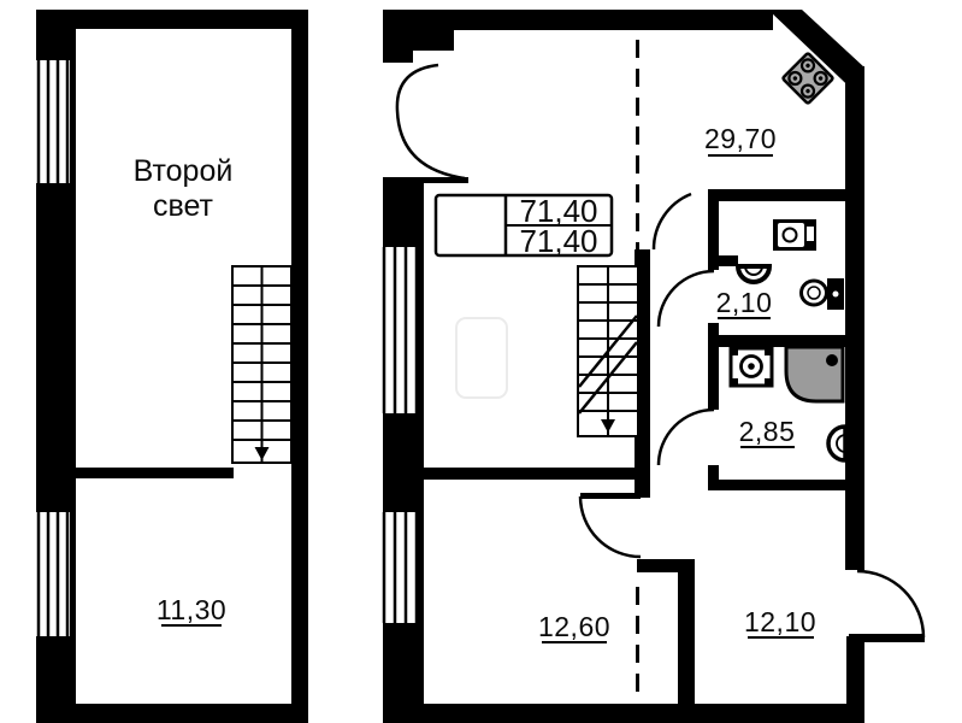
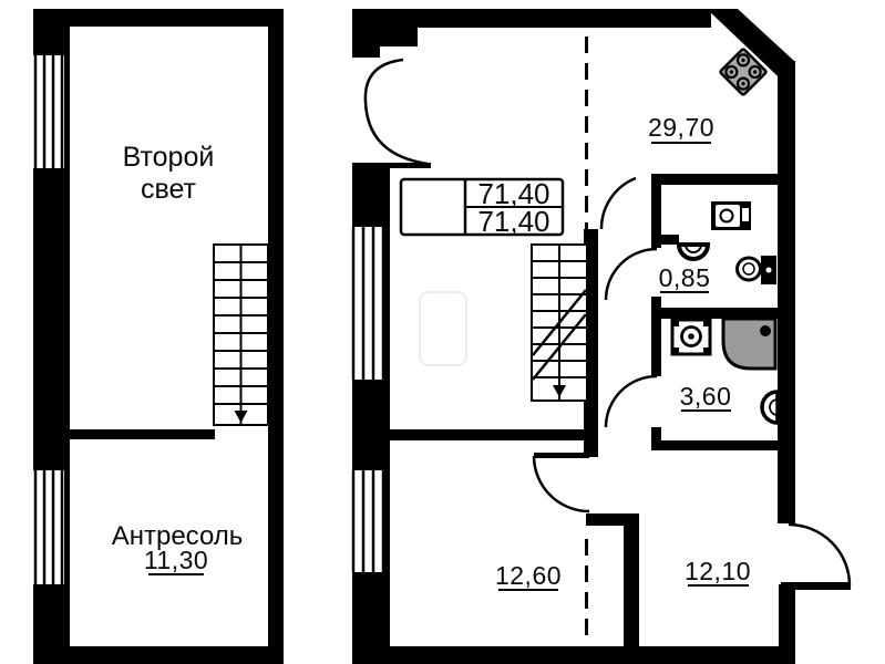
  71,40
  71,40
  Второй
  свет
+ Антресоль
  11,30
  29,70
- 2,10
+ 0,85
- 2,85
+ 3,60
  12,60
  12,10
